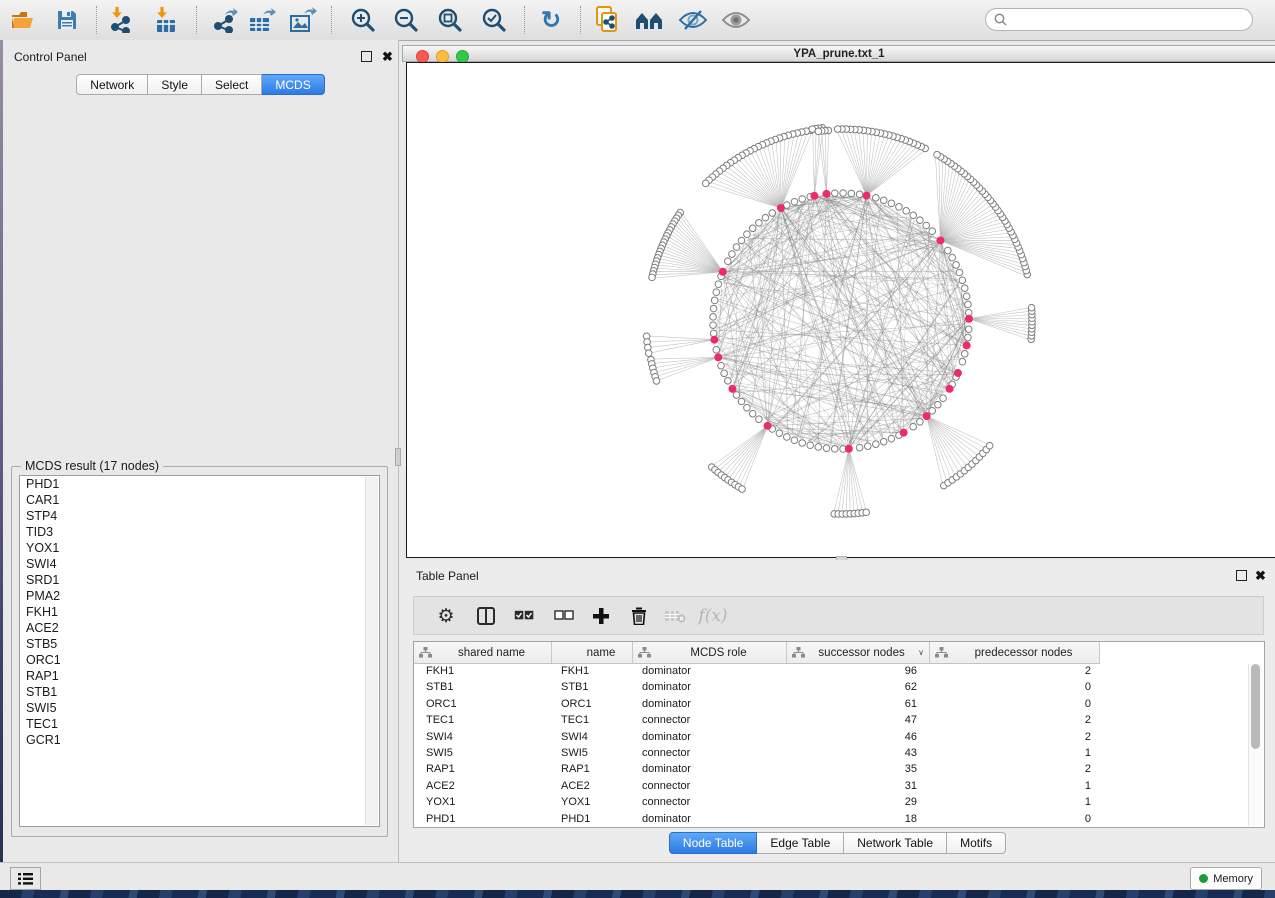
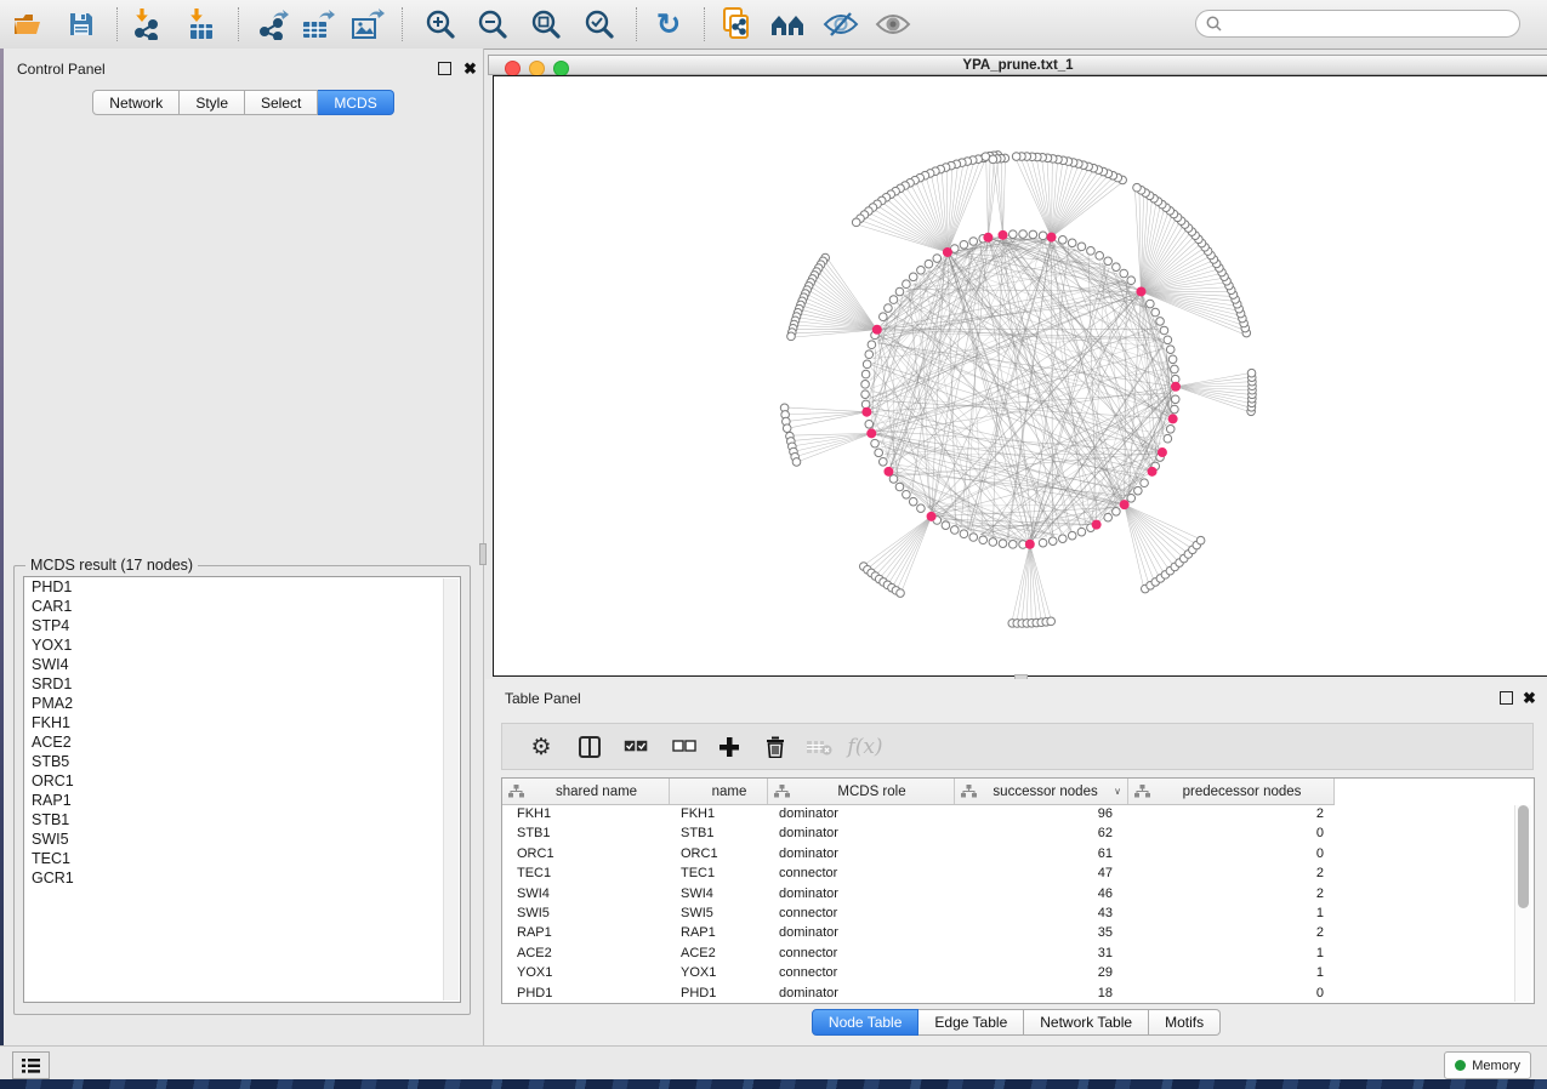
  ↻
  Control Panel
  ✖
  Network
  Style
  Select
  MCDS
  MCDS result (17 nodes)
  PHD1
  CAR1
  STP4
- TID3
  YOX1
  SWI4
  SRD1
  PMA2
  FKH1
  ACE2
  STB5
  ORC1
  RAP1
  STB1
  SWI5
  TEC1
  GCR1
  YPA_prune.txt_1
  Table Panel
  ✖
  ⚙
  f(x)
  shared name
  name
  MCDS role
  successor nodes
  ∨
  predecessor nodes
  FKH1
  FKH1
  dominator
  96
  2
  STB1
  STB1
  dominator
  62
  0
  ORC1
  ORC1
  dominator
  61
  0
  TEC1
  TEC1
  connector
  47
  2
  SWI4
  SWI4
  dominator
  46
  2
  SWI5
  SWI5
  connector
  43
  1
  RAP1
  RAP1
  dominator
  35
  2
  ACE2
  ACE2
  connector
  31
  1
  YOX1
  YOX1
  connector
  29
  1
  PHD1
  PHD1
  dominator
  18
  0
  Node Table
  Edge Table
  Network Table
  Motifs
  Memory
